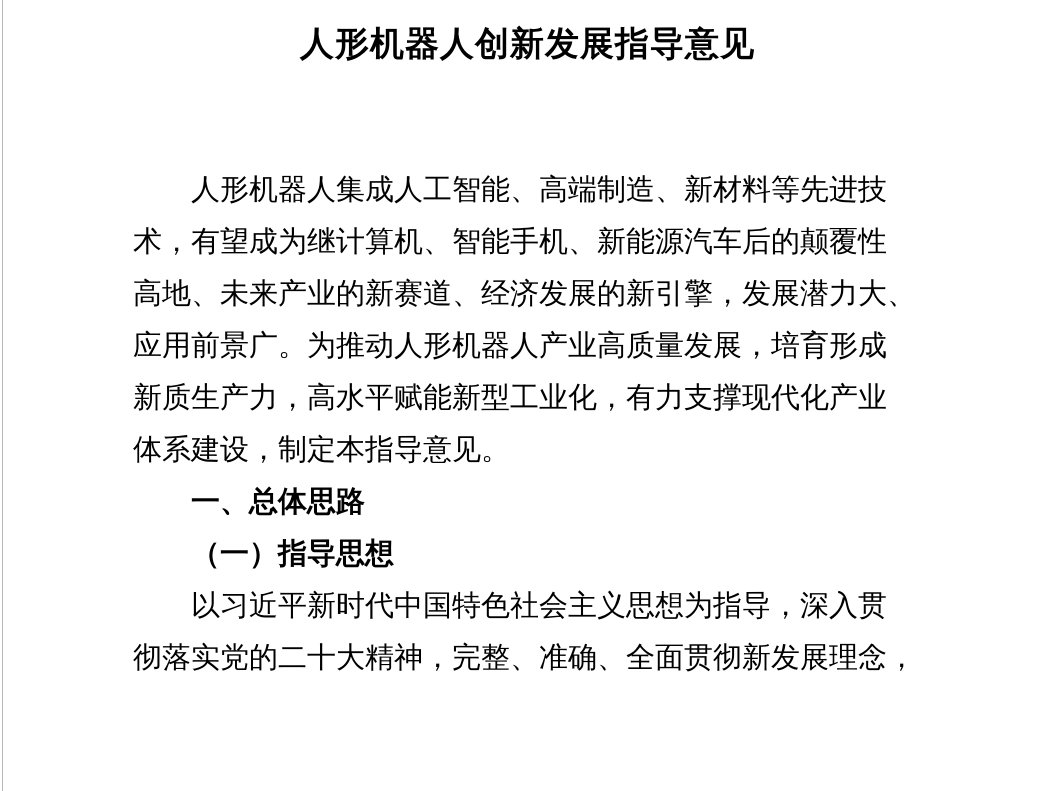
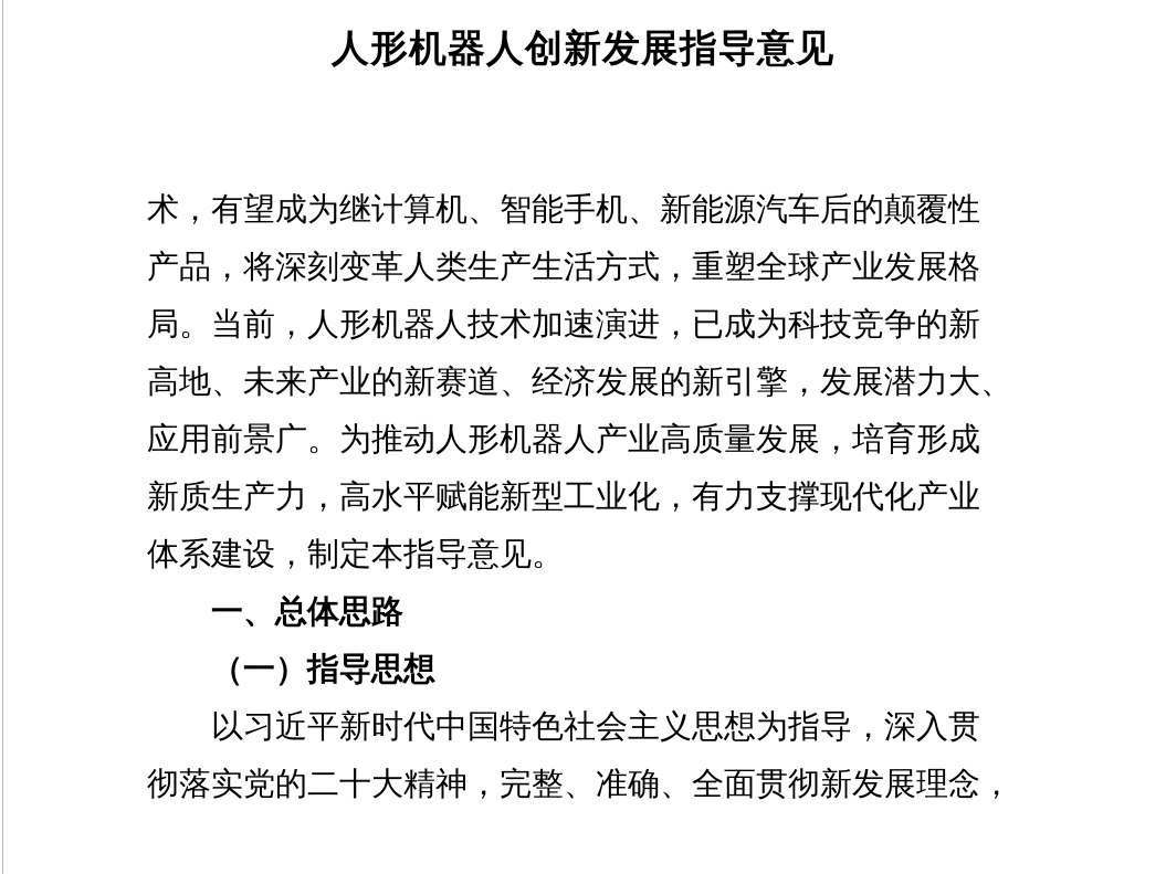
  人形机器人创新发展指导意见
- 人形机器人集成人工智能、高端制造、新材料等先进技
  术，有望成为继计算机、智能手机、新能源汽车后的颠覆性
+ 产品，将深刻变革人类生产生活方式，重塑全球产业发展格
+ 局。当前，人形机器人技术加速演进，已成为科技竞争的新
  高地、未来产业的新赛道、经济发展的新引擎，发展潜力大、
  应用前景广。为推动人形机器人产业高质量发展，培育形成
  新质生产力，高水平赋能新型工业化，有力支撑现代化产业
  体系建设，制定本指导意见。
  一、总体思路
  （一）指导思想
  以习近平新时代中国特色社会主义思想为指导，深入贯
  彻落实党的二十大精神，完整、准确、全面贯彻新发展理念，
